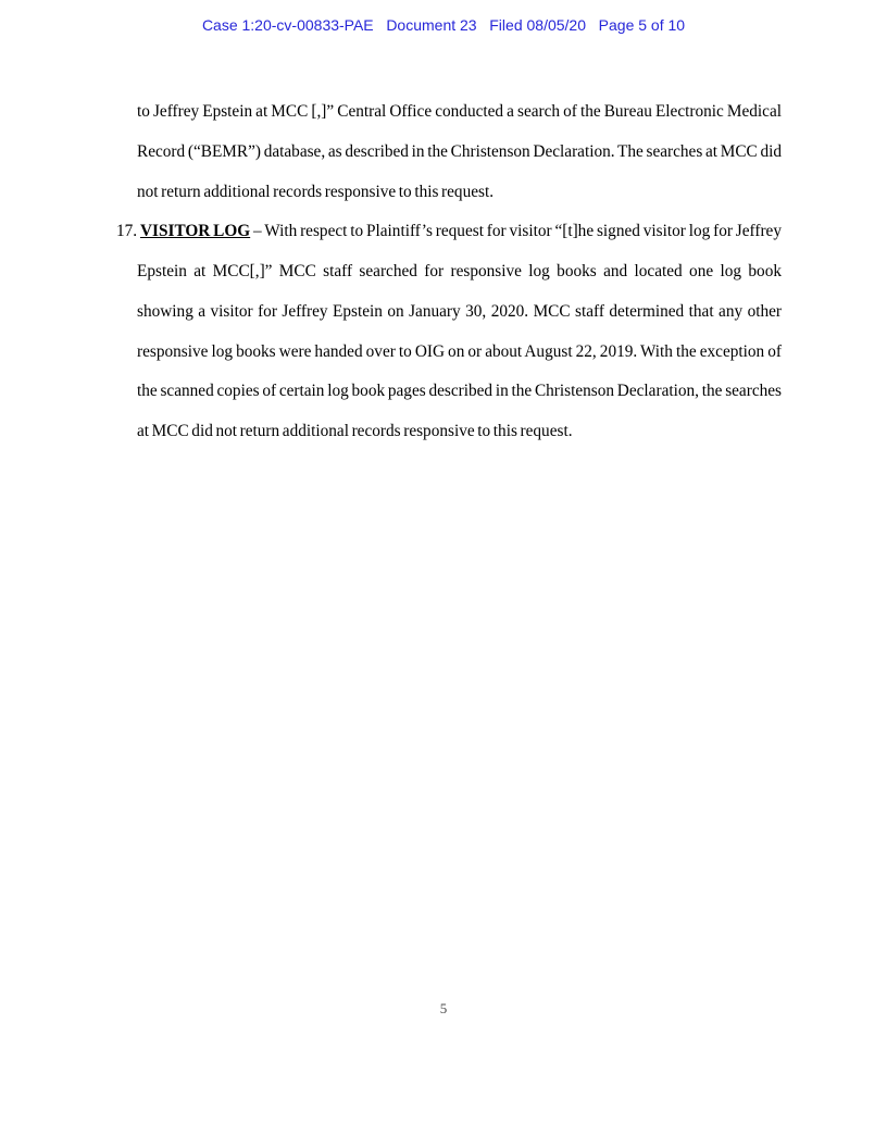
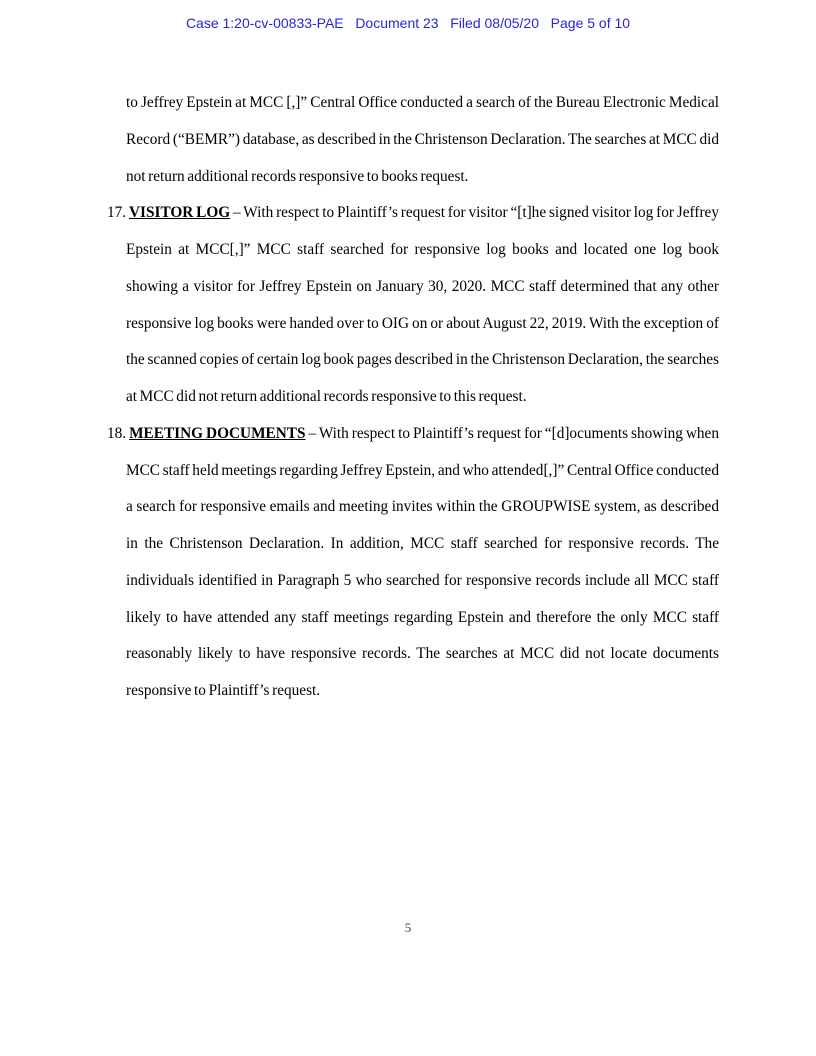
  Case 1:20-cv-00833-PAE Document 23 Filed 08/05/20 Page 5 of 10
- to Jeffrey Epstein at MCC [,]” Central Office conducted a search of the Bureau Electronic Medical Record (“BEMR”) database, as described in the Christenson Declaration. The searches at MCC did not return additional records responsive to this request.
+ to Jeffrey Epstein at MCC [,]” Central Office conducted a search of the Bureau Electronic Medical Record (“BEMR”) database, as described in the Christenson Declaration. The searches at MCC did not return additional records responsive to books request.
  17. VISITOR LOG – With respect to Plaintiff’s request for visitor “[t]he signed visitor log for Jeffrey Epstein at MCC[,]” MCC staff searched for responsive log books and located one log book showing a visitor for Jeffrey Epstein on January 30, 2020. MCC staff determined that any other responsive log books were handed over to OIG on or about August 22, 2019. With the exception of the scanned copies of certain log book pages described in the Christenson Declaration, the searches at MCC did not return additional records responsive to this request.
+ 18. MEETING DOCUMENTS – With respect to Plaintiff’s request for “[d]ocuments showing when MCC staff held meetings regarding Jeffrey Epstein, and who attended[,]” Central Office conducted a search for responsive emails and meeting invites within the GROUPWISE system, as described in the Christenson Declaration. In addition, MCC staff searched for responsive records. The individuals identified in Paragraph 5 who searched for responsive records include all MCC staff likely to have attended any staff meetings regarding Epstein and therefore the only MCC staff reasonably likely to have responsive records. The searches at MCC did not locate documents responsive to Plaintiff’s request.
  5
